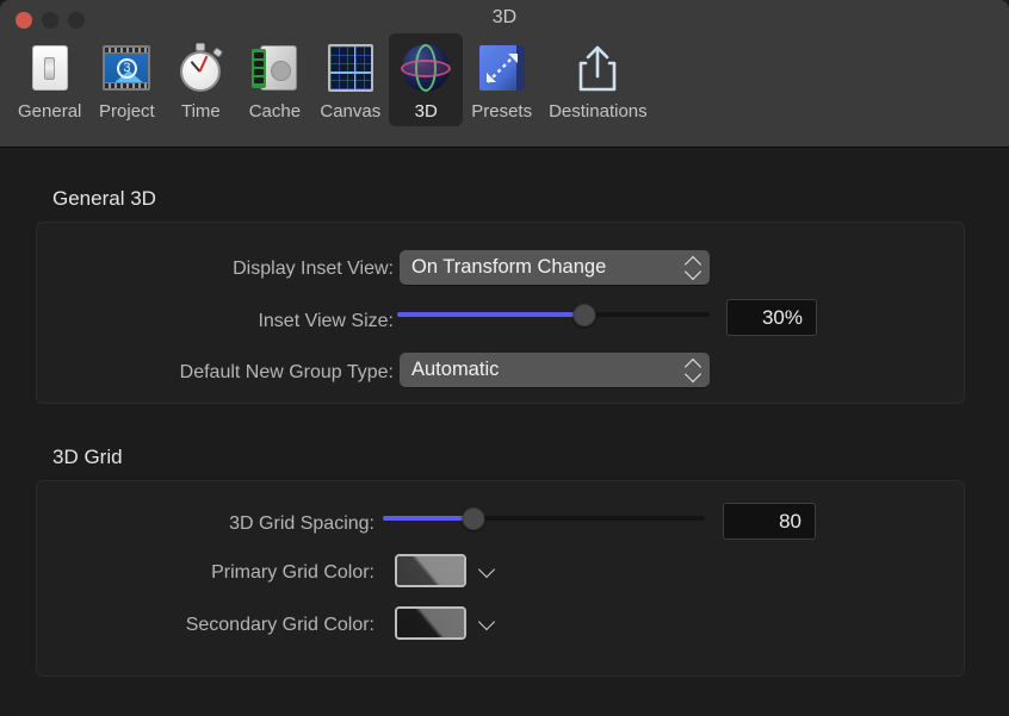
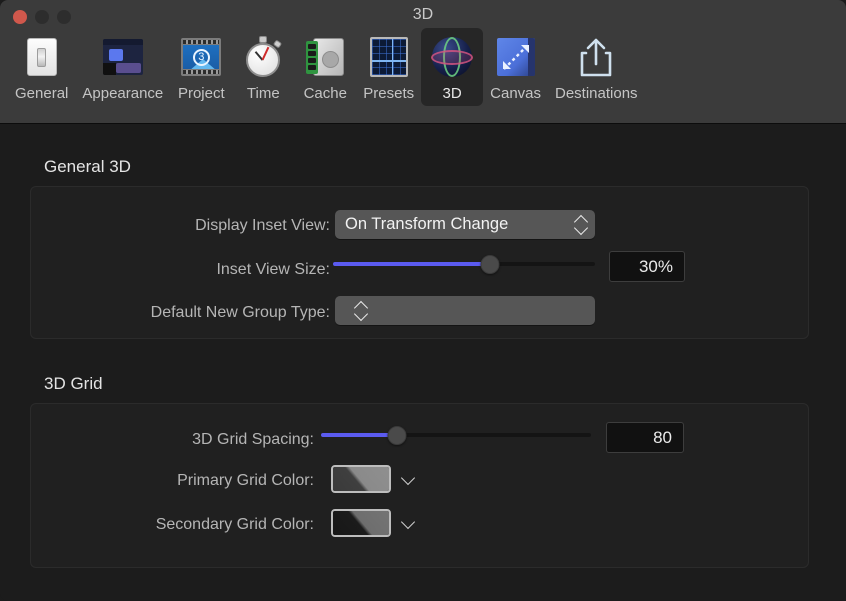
  3D
  General
+ Appearance
  3
  Project
  Time
  Cache
- Canvas
+ Presets
  3D
- Presets
+ Canvas
  Destinations
  General 3D
  Display Inset View:
  On Transform Change
  Inset View Size:
  30%
  Default New Group Type:
- Automatic
  3D Grid
  3D Grid Spacing:
  80
  Primary Grid Color:
  Secondary Grid Color:
